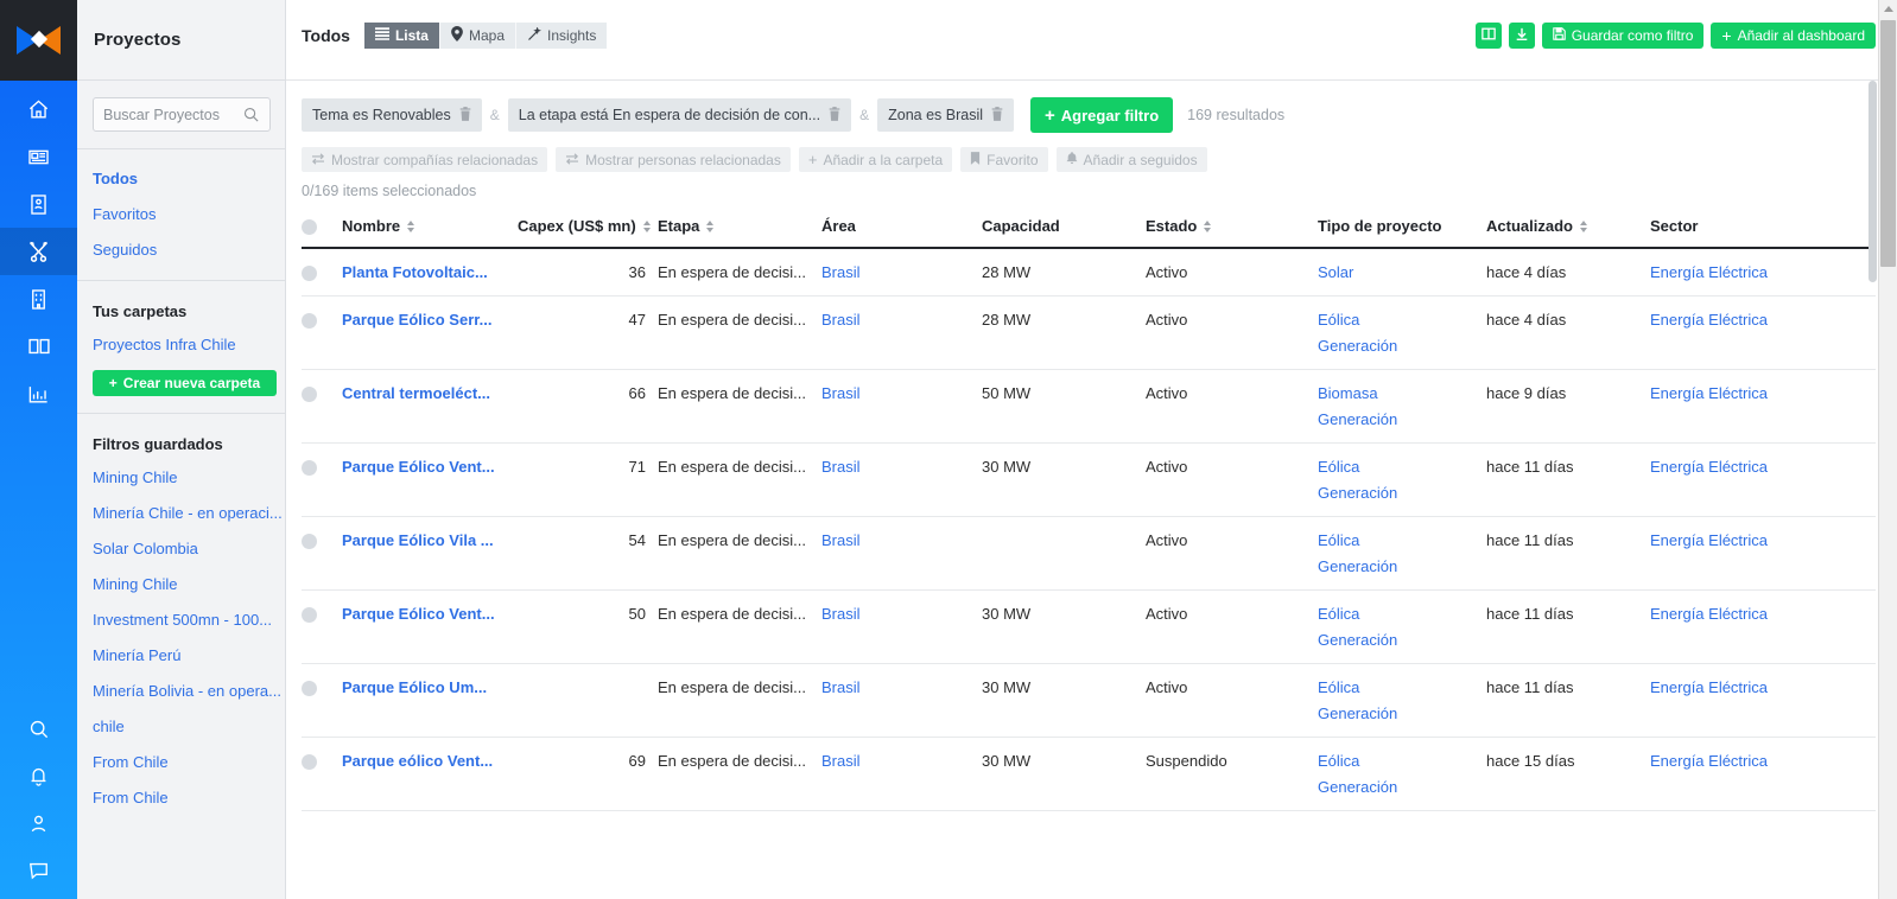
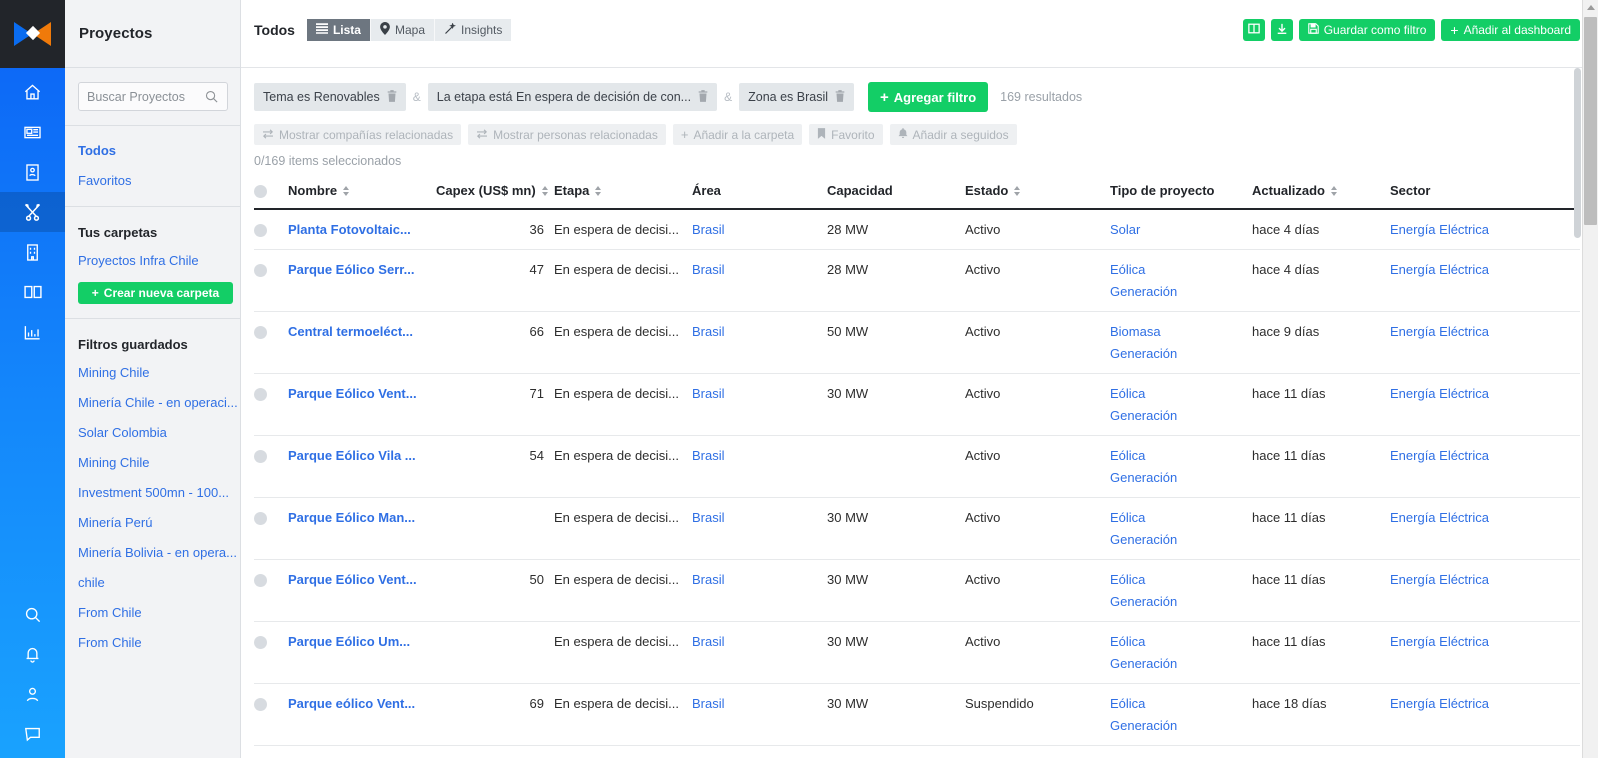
  Proyectos
  Buscar Proyectos
  Todos
  Favoritos
- Seguidos
  Tus carpetas
  Proyectos Infra Chile
  +
  Crear nueva carpeta
  Filtros guardados
  Mining Chile
  Minería Chile - en operaci...
  Solar Colombia
  Mining Chile
  Investment 500mn - 100...
  Minería Perú
  Minería Bolivia - en opera...
  chile
  From Chile
  From Chile
  Todos
  Lista
  Mapa
  Insights
  Guardar como filtro
  +
  Añadir al dashboard
  Tema es Renovables
  &
  La etapa está En espera de decisión de con...
  &
  Zona es Brasil
  +
  Agregar filtro
  169 resultados
  Mostrar compañías relacionadas
  Mostrar personas relacionadas
  +
  Añadir a la carpeta
  Favorito
  Añadir a seguidos
  0/169 items seleccionados
  	Nombre	Capex (US$ mn)	Etapa	Área	Capacidad	Estado	Tipo de proyecto	Actualizado	Sector
  	Planta Fotovoltaic...	36	En espera de decisi...	Brasil	28 MW	Activo	Solar	hace 4 días	Energía Eléctrica
  	Parque Eólico Serr...	47	En espera de decisi...	Brasil	28 MW	Activo	EólicaGeneración	hace 4 días	Energía Eléctrica
  	Central termoeléct...	66	En espera de decisi...	Brasil	50 MW	Activo	BiomasaGeneración	hace 9 días	Energía Eléctrica
  	Parque Eólico Vent...	71	En espera de decisi...	Brasil	30 MW	Activo	EólicaGeneración	hace 11 días	Energía Eléctrica
  	Parque Eólico Vila ...	54	En espera de decisi...	Brasil		Activo	EólicaGeneración	hace 11 días	Energía Eléctrica
+ 	Parque Eólico Man...		En espera de decisi...	Brasil	30 MW	Activo	EólicaGeneración	hace 11 días	Energía Eléctrica
  	Parque Eólico Vent...	50	En espera de decisi...	Brasil	30 MW	Activo	EólicaGeneración	hace 11 días	Energía Eléctrica
  	Parque Eólico Um...		En espera de decisi...	Brasil	30 MW	Activo	EólicaGeneración	hace 11 días	Energía Eléctrica
- 	Parque eólico Vent...	69	En espera de decisi...	Brasil	30 MW	Suspendido	EólicaGeneración	hace 15 días	Energía Eléctrica
+ 	Parque eólico Vent...	69	En espera de decisi...	Brasil	30 MW	Suspendido	EólicaGeneración	hace 18 días	Energía Eléctrica
